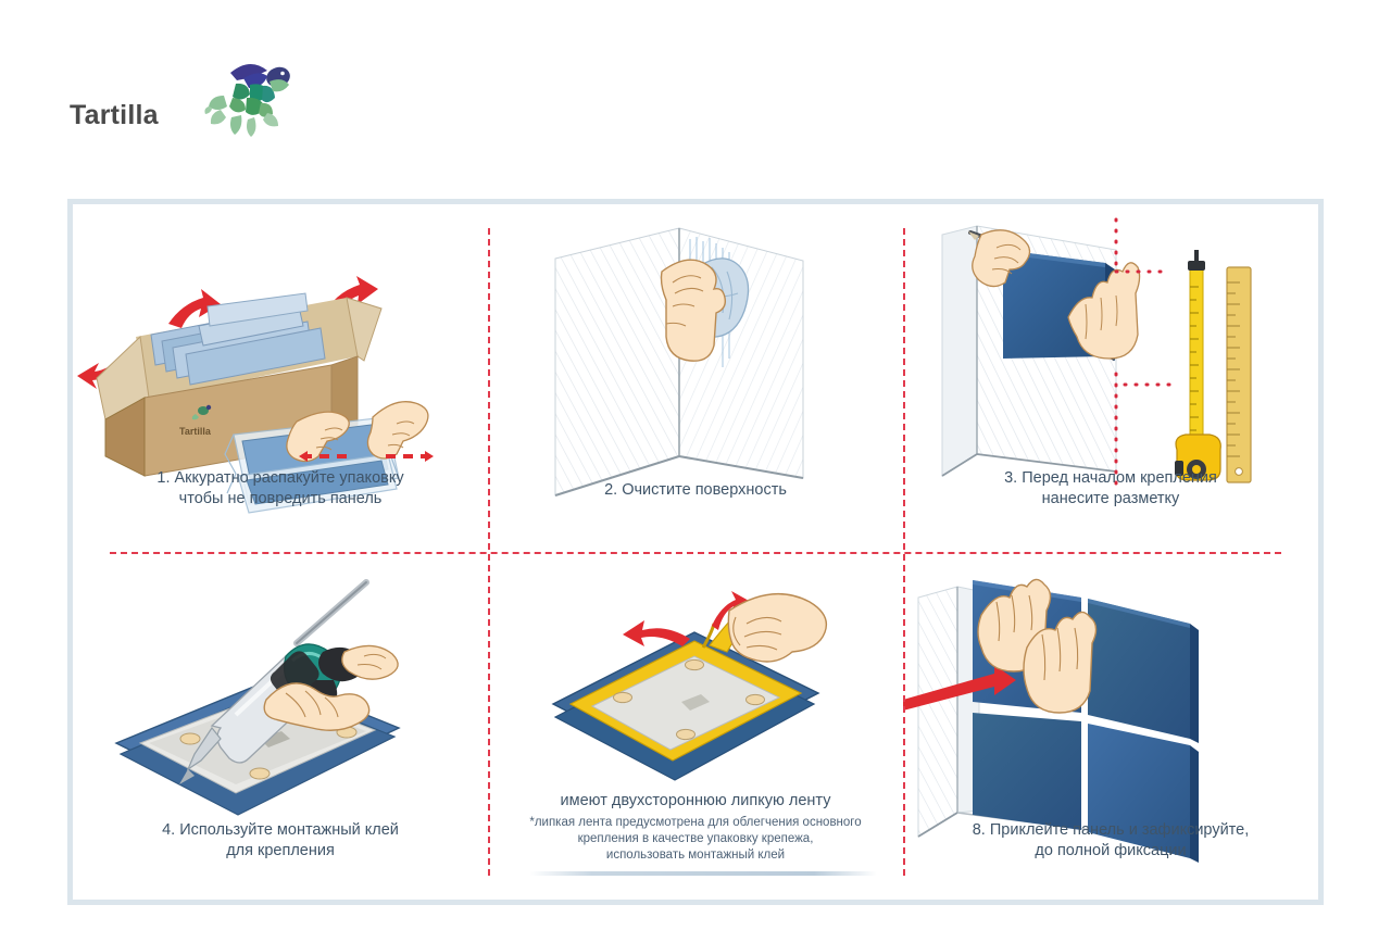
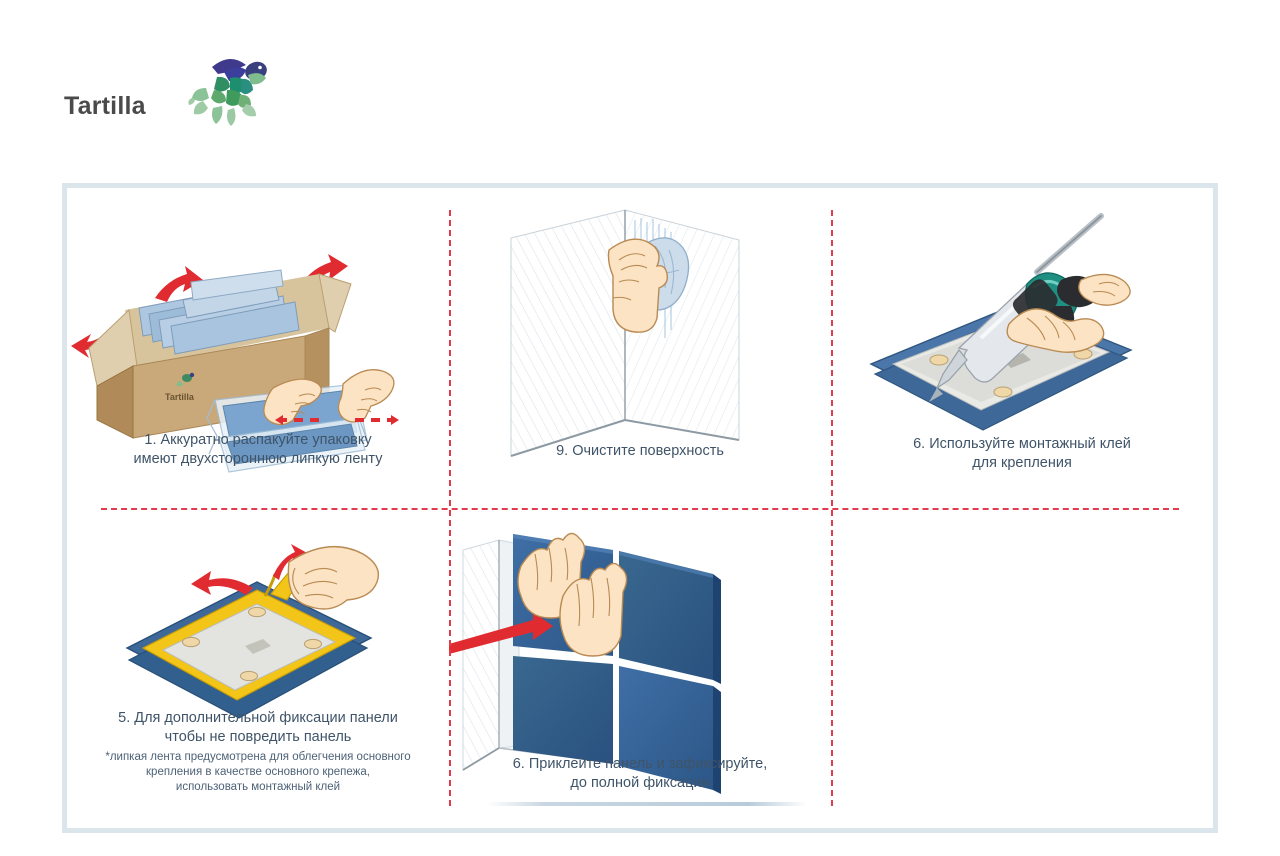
  Tartilla
  Tartilla
  1. Аккуратно распакуйте упаковку
- чтобы не повредить панель
+ имеют двухстороннюю липкую ленту
- 2. Очистите поверхность
+ 9. Очистите поверхность
- 3. Перед началом крепления
- нанесите разметку
- 4. Используйте монтажный клей
+ 6. Используйте монтажный клей
  для крепления
+ 5. Для дополнительной фиксации панели
- имеют двухстороннюю липкую ленту
+ чтобы не повредить панель
  *липкая лента предусмотрена для облегчения основного
- крепления в качестве упаковку крепежа,
+ крепления в качестве основного крепежа,
  использовать монтажный клей
- 8. Приклейте панель и зафиксируйте,
+ 6. Приклейте панель и зафиксируйте,
  до полной фиксации
